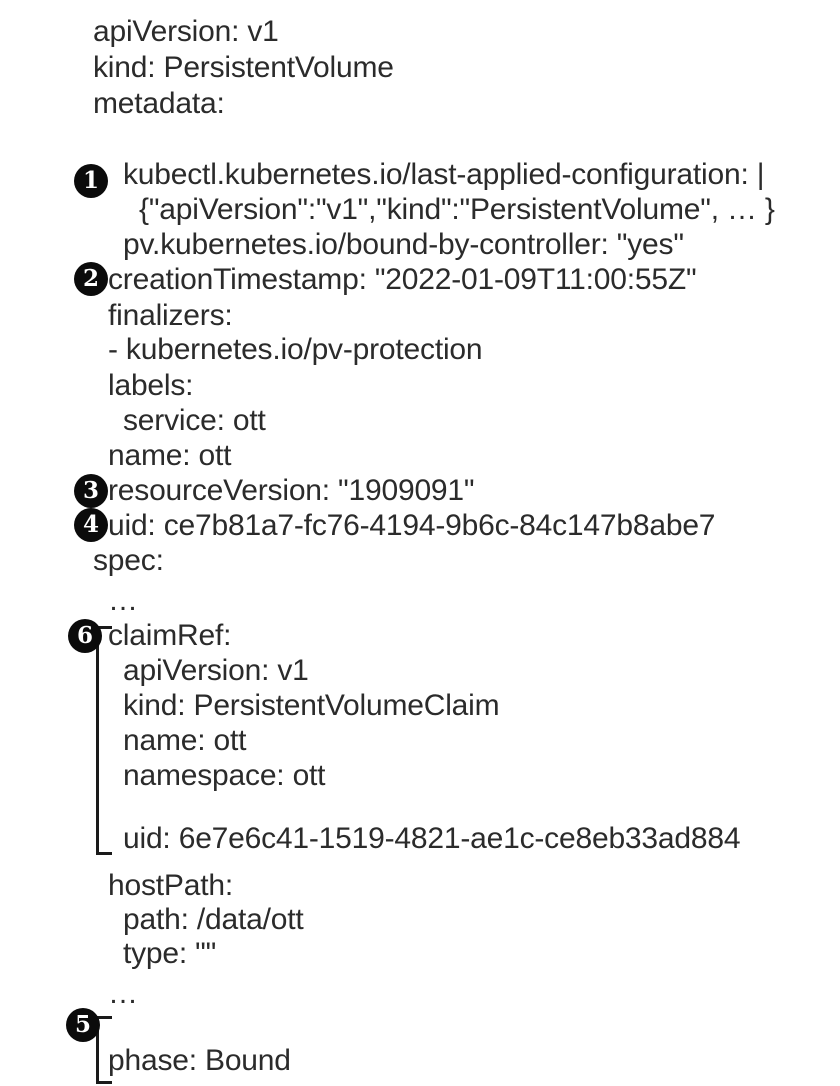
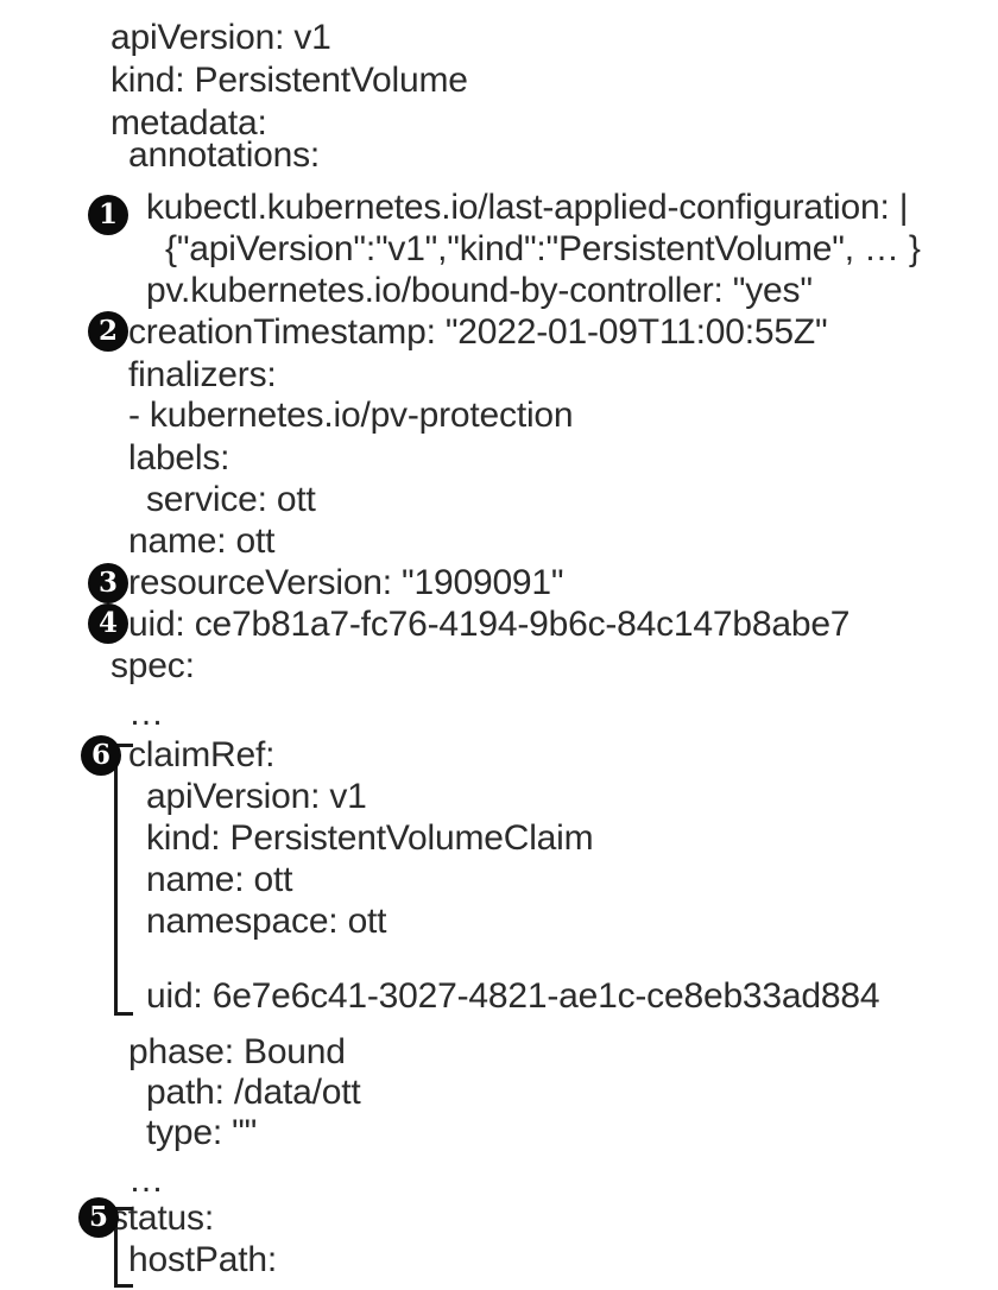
  apiVersion: v1
  kind: PersistentVolume
  metadata:
+ annotations:
  kubectl.kubernetes.io/last-applied-configuration: |
  {"apiVersion":"v1","kind":"PersistentVolume", … }
  pv.kubernetes.io/bound-by-controller: "yes"
  creationTimestamp: "2022-01-09T11:00:55Z"
  finalizers:
  - kubernetes.io/pv-protection
  labels:
  service: ott
  name: ott
  resourceVersion: "1909091"
  uid: ce7b81a7-fc76-4194-9b6c-84c147b8abe7
  spec:
  …
  claimRef:
  apiVersion: v1
  kind: PersistentVolumeClaim
  name: ott
  namespace: ott
- uid: 6e7e6c41-1519-4821-ae1c-ce8eb33ad884
+ uid: 6e7e6c41-3027-4821-ae1c-ce8eb33ad884
- hostPath:
+ phase: Bound
  path: /data/ott
  type: ""
  …
+ status:
- phase: Bound
+ hostPath:
  1
  2
  3
  4
  6
  5
